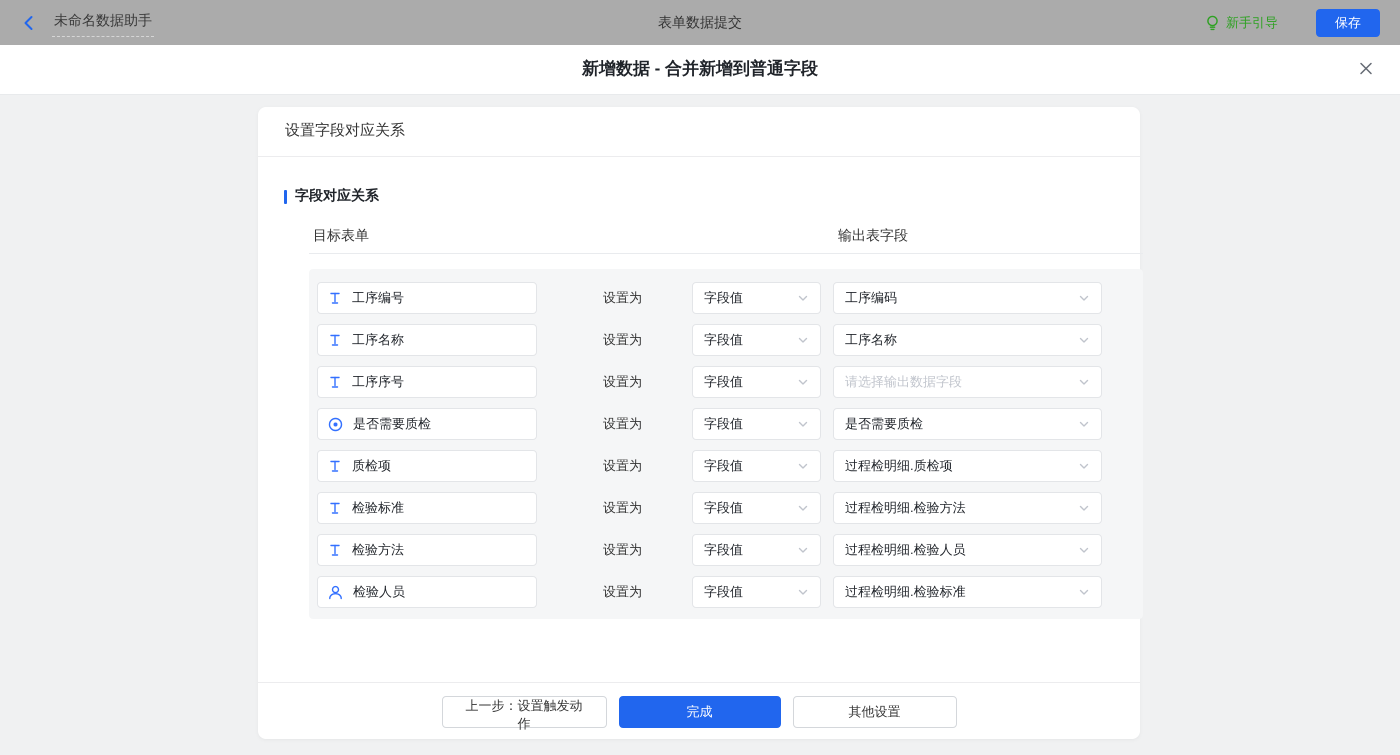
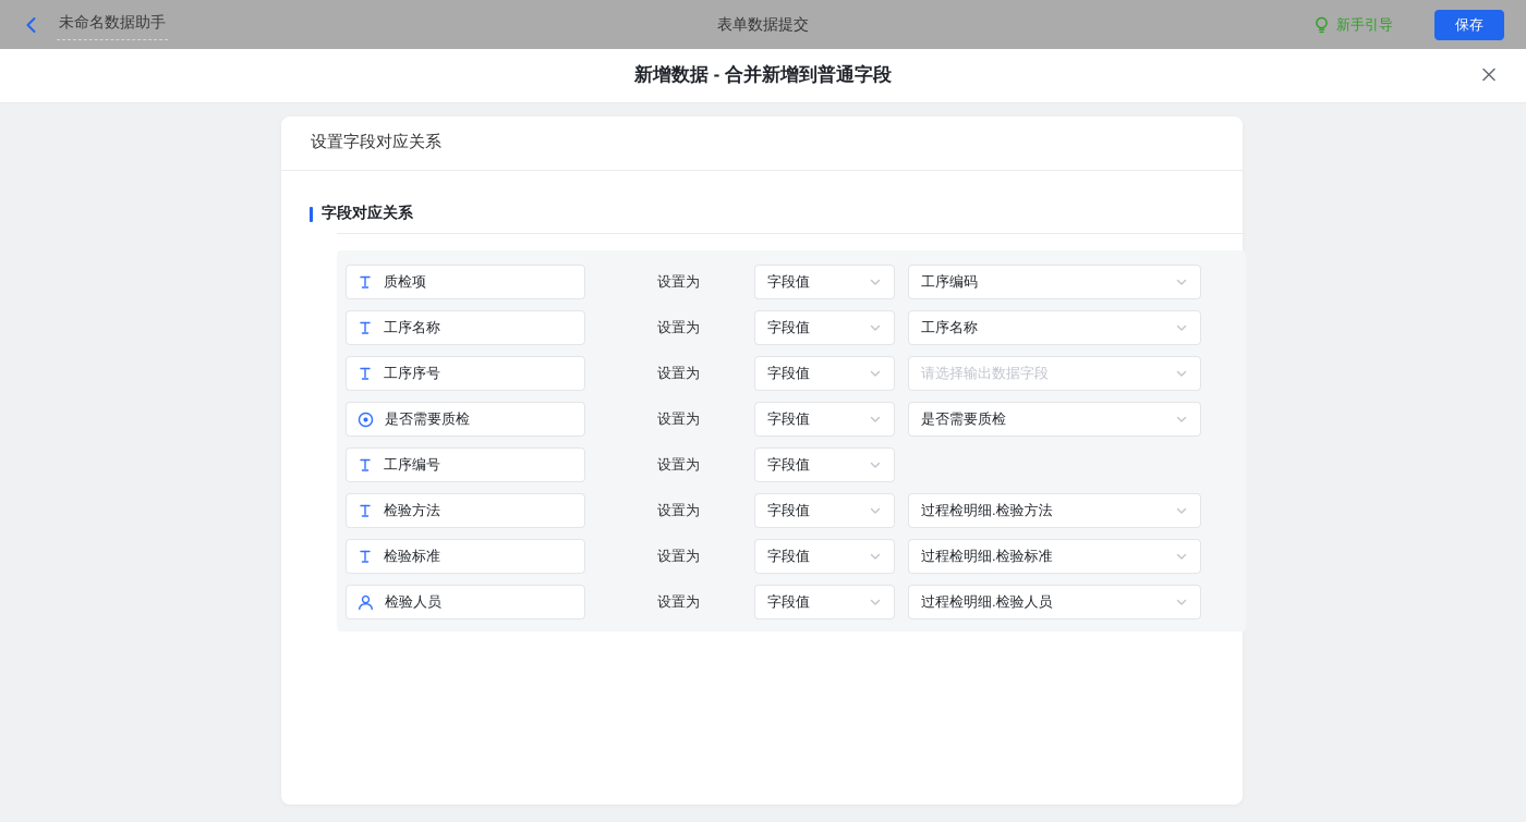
  未命名数据助手
  表单数据提交
  新手引导
  保存
  新增数据 - 合并新增到普通字段
  设置字段对应关系
  字段对应关系
- 目标表单
- 输出表字段
- 工序编号
+ 质检项
  设置为
  字段值
  工序编码
  工序名称
  设置为
  字段值
  工序名称
  工序序号
  设置为
  字段值
  请选择输出数据字段
  是否需要质检
  设置为
  字段值
  是否需要质检
- 质检项
+ 工序编号
  设置为
  字段值
- 过程检明细.质检项
- 检验标准
+ 检验方法
  设置为
  字段值
  过程检明细.检验方法
- 检验方法
+ 检验标准
  设置为
  字段值
- 过程检明细.检验人员
+ 过程检明细.检验标准
  检验人员
  设置为
  字段值
- 过程检明细.检验标准
+ 过程检明细.检验人员
- 上一步：设置触发动作
- 完成
- 其他设置
